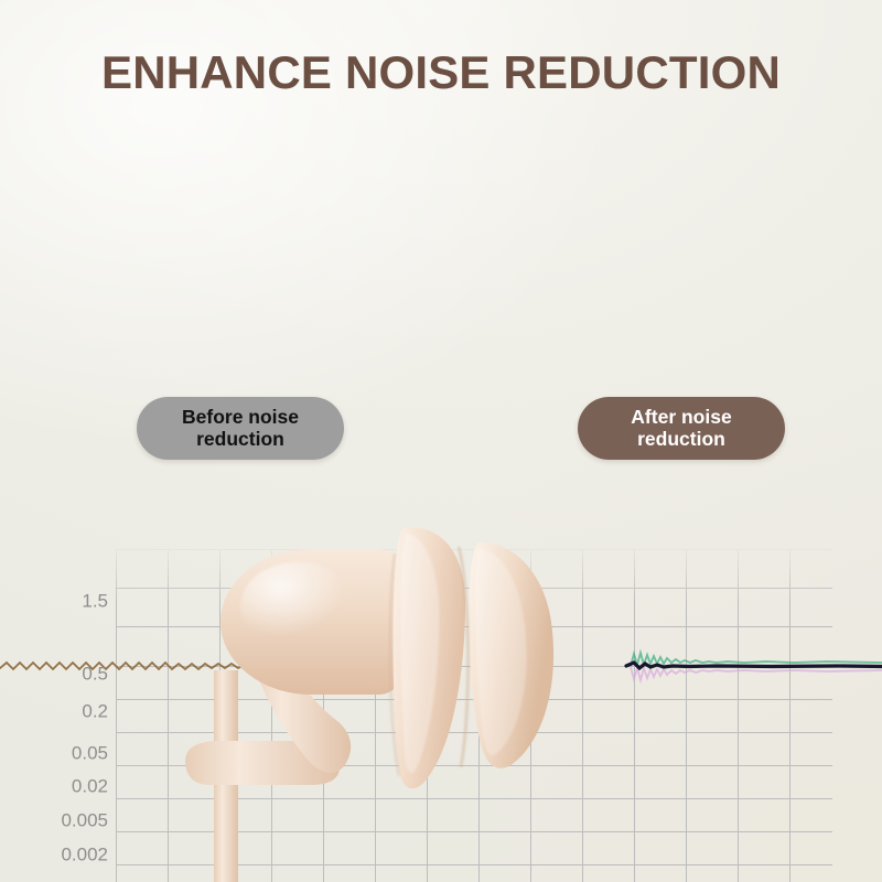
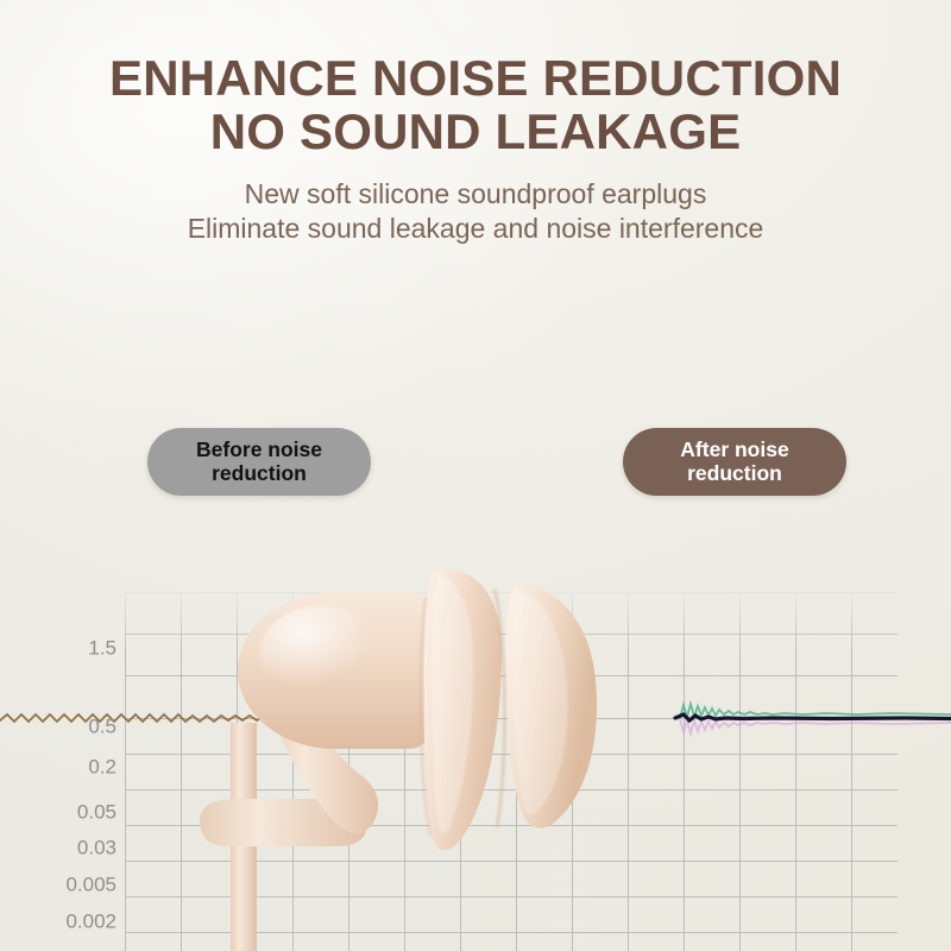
  1.5
  0.5
  0.2
  0.05
- 0.02
+ 0.03
  0.005
  0.002
  Before noise
  reduction
  After noise
  reduction
  ENHANCE NOISE REDUCTION
+ NO SOUND LEAKAGE
+ New soft silicone soundproof earplugs
+ Eliminate sound leakage and noise interference
